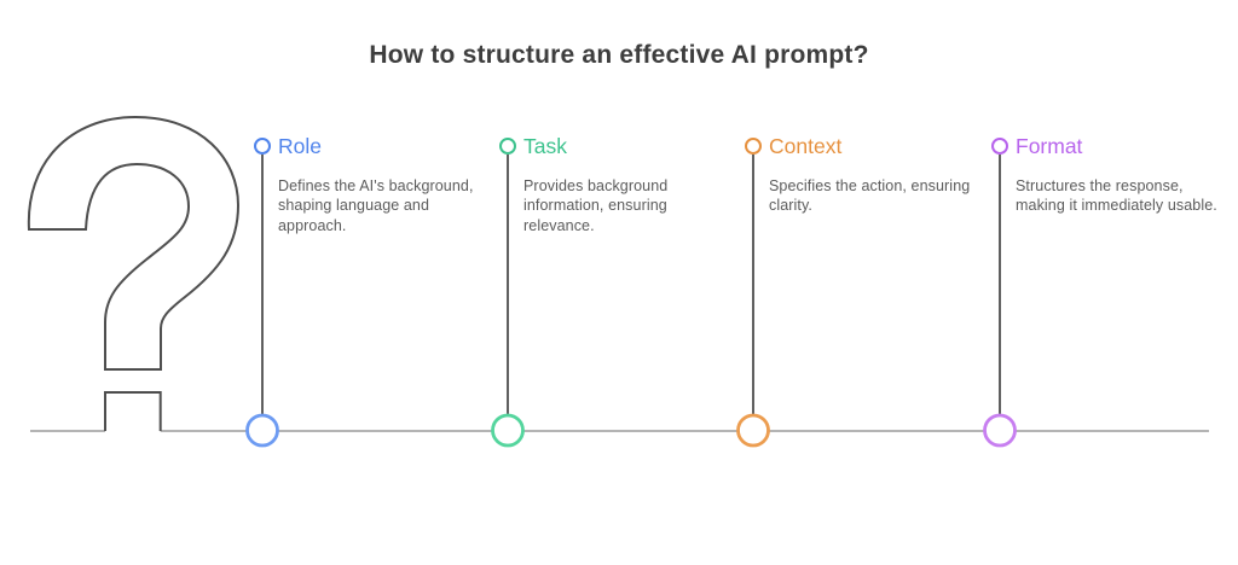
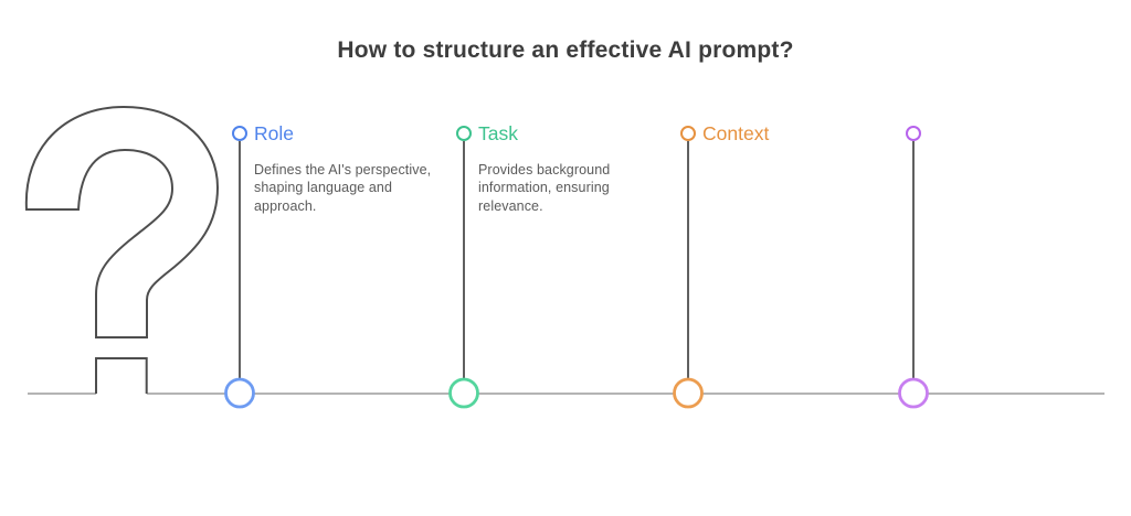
  How to structure an effective AI prompt?
  Role
- Defines the AI's background, shaping language and approach.
+ Defines the AI's perspective, shaping language and approach.
  Task
  Provides background information, ensuring relevance.
  Context
- Specifies the action, ensuring clarity.
- Format
- Structures the response, making it immediately usable.
